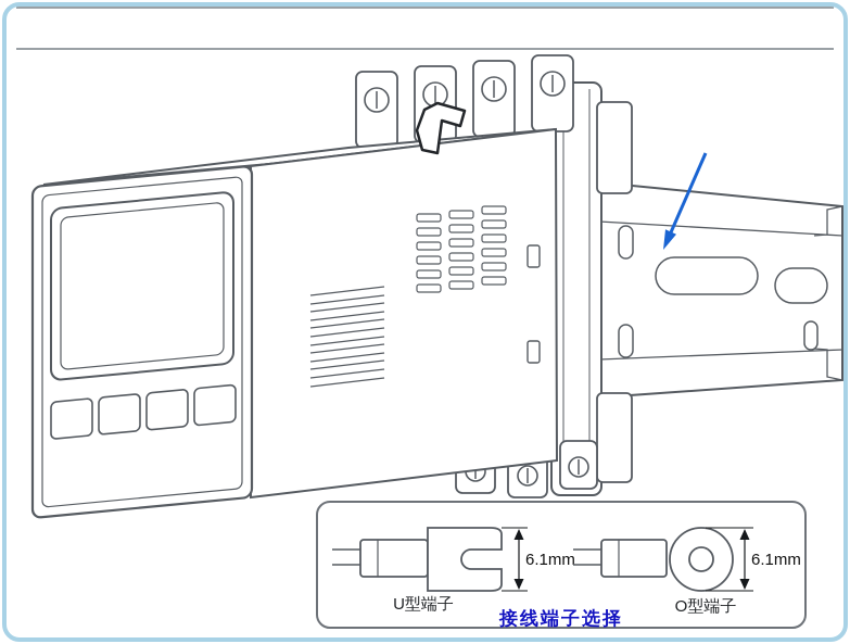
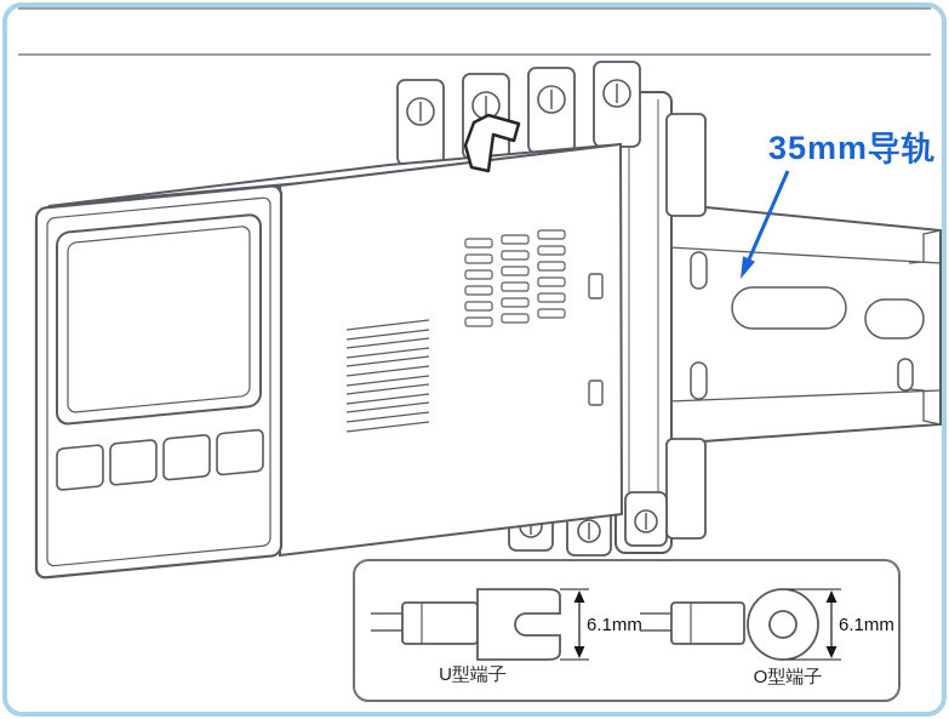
+ 35mm导轨
  6.1mm
  U型端子
  6.1mm
  O型端子
- 接线端子选择
